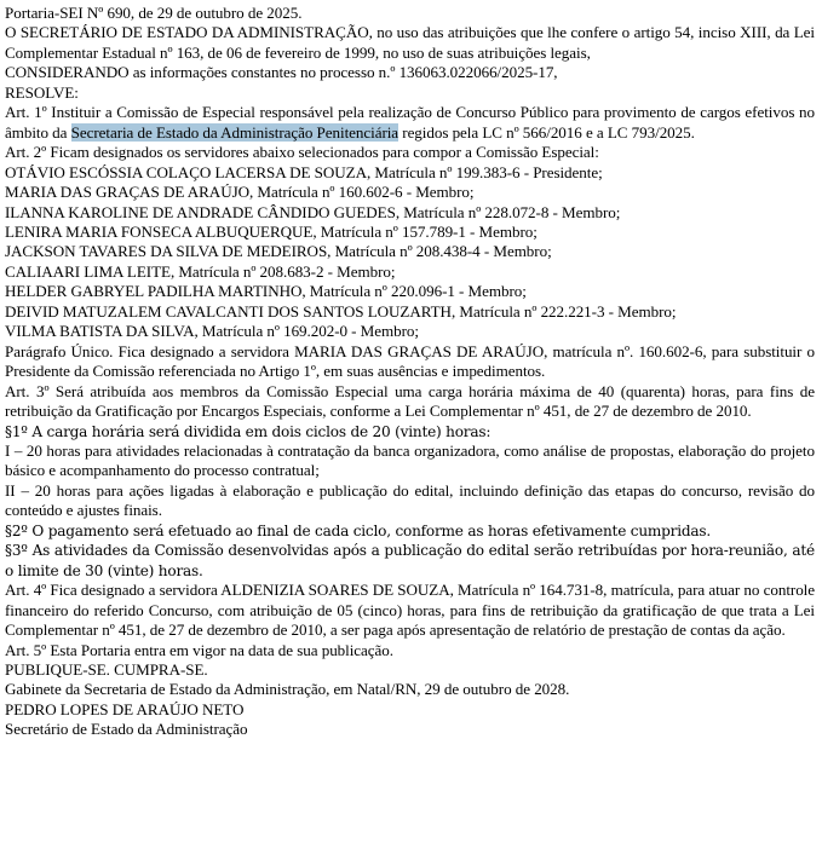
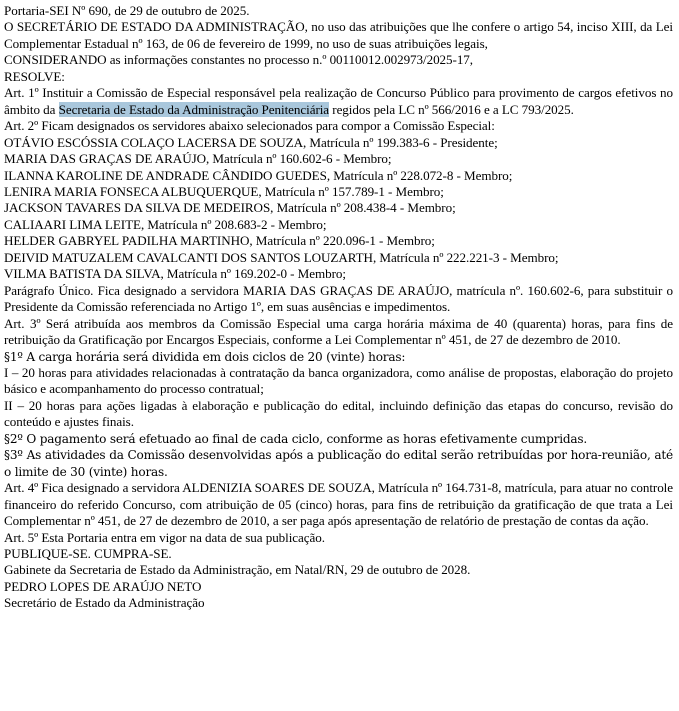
  Portaria-SEI Nº 690, de 29 de outubro de 2025.
  O SECRETÁRIO DE ESTADO DA ADMINISTRAÇÃO, no uso das atribuições que lhe confere o artigo 54, inciso XIII, da Lei Complementar Estadual nº 163, de 06 de fevereiro de 1999, no uso de suas atribuições legais,
- CONSIDERANDO as informações constantes no processo n.º 136063.022066/2025-17,
+ CONSIDERANDO as informações constantes no processo n.º 00110012.002973/2025-17,
  RESOLVE:
  Art. 1º Instituir a Comissão de Especial responsável pela realização de Concurso Público para provimento de cargos efetivos no âmbito da Secretaria de Estado da Administração Penitenciária regidos pela LC nº 566/2016 e a LC 793/2025.
  Art. 2º Ficam designados os servidores abaixo selecionados para compor a Comissão Especial:
  OTÁVIO ESCÓSSIA COLAÇO LACERSA DE SOUZA, Matrícula nº 199.383-6 - Presidente;
  MARIA DAS GRAÇAS DE ARAÚJO, Matrícula nº 160.602-6 - Membro;
  ILANNA KAROLINE DE ANDRADE CÂNDIDO GUEDES, Matrícula nº 228.072-8 - Membro;
  LENIRA MARIA FONSECA ALBUQUERQUE, Matrícula nº 157.789-1 - Membro;
  JACKSON TAVARES DA SILVA DE MEDEIROS, Matrícula nº 208.438-4 - Membro;
  CALIAARI LIMA LEITE, Matrícula nº 208.683-2 - Membro;
  HELDER GABRYEL PADILHA MARTINHO, Matrícula nº 220.096-1 - Membro;
  DEIVID MATUZALEM CAVALCANTI DOS SANTOS LOUZARTH, Matrícula nº 222.221-3 - Membro;
  VILMA BATISTA DA SILVA, Matrícula nº 169.202-0 - Membro;
  Parágrafo Único. Fica designado a servidora MARIA DAS GRAÇAS DE ARAÚJO, matrícula nº. 160.602-6, para substituir o Presidente da Comissão referenciada no Artigo 1º, em suas ausências e impedimentos.
  Art. 3º Será atribuída aos membros da Comissão Especial uma carga horária máxima de 40 (quarenta) horas, para fins de retribuição da Gratificação por Encargos Especiais, conforme a Lei Complementar nº 451, de 27 de dezembro de 2010.
  §1º A carga horária será dividida em dois ciclos de 20 (vinte) horas:
  I – 20 horas para atividades relacionadas à contratação da banca organizadora, como análise de propostas, elaboração do projeto básico e acompanhamento do processo contratual;
  II – 20 horas para ações ligadas à elaboração e publicação do edital, incluindo definição das etapas do concurso, revisão do conteúdo e ajustes finais.
  §2º O pagamento será efetuado ao final de cada ciclo, conforme as horas efetivamente cumpridas.
  §3º As atividades da Comissão desenvolvidas após a publicação do edital serão retribuídas por hora-reunião, até o limite de 30 (vinte) horas.
  Art. 4º Fica designado a servidora ALDENIZIA SOARES DE SOUZA, Matrícula nº 164.731-8, matrícula, para atuar no controle financeiro do referido Concurso, com atribuição de 05 (cinco) horas, para fins de retribuição da gratificação de que trata a Lei Complementar nº 451, de 27 de dezembro de 2010, a ser paga após apresentação de relatório de prestação de contas da ação.
  Art. 5º Esta Portaria entra em vigor na data de sua publicação.
  PUBLIQUE-SE. CUMPRA-SE.
  Gabinete da Secretaria de Estado da Administração, em Natal/RN, 29 de outubro de 2028.
  PEDRO LOPES DE ARAÚJO NETO
  Secretário de Estado da Administração
